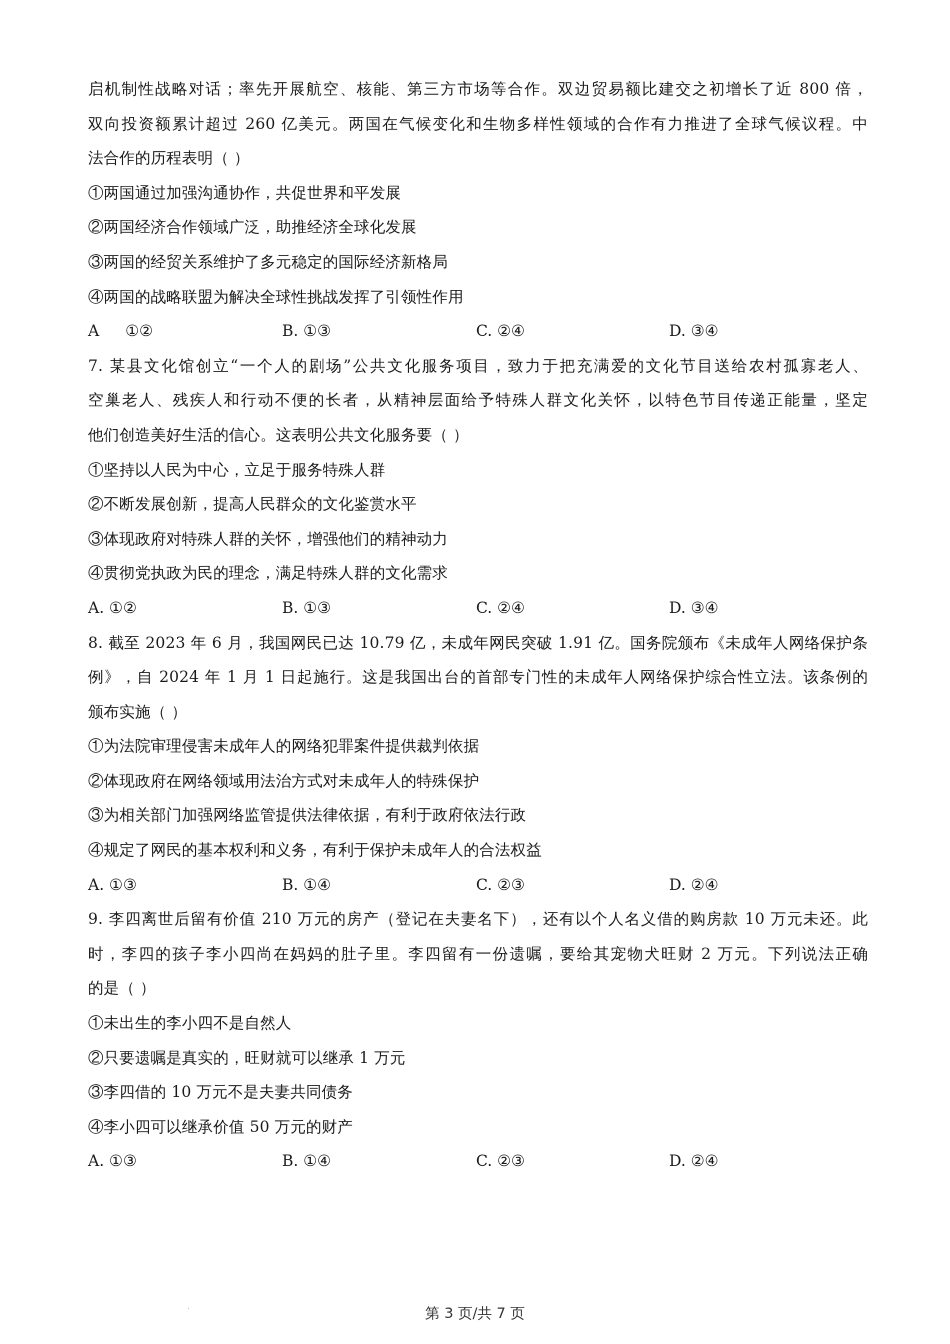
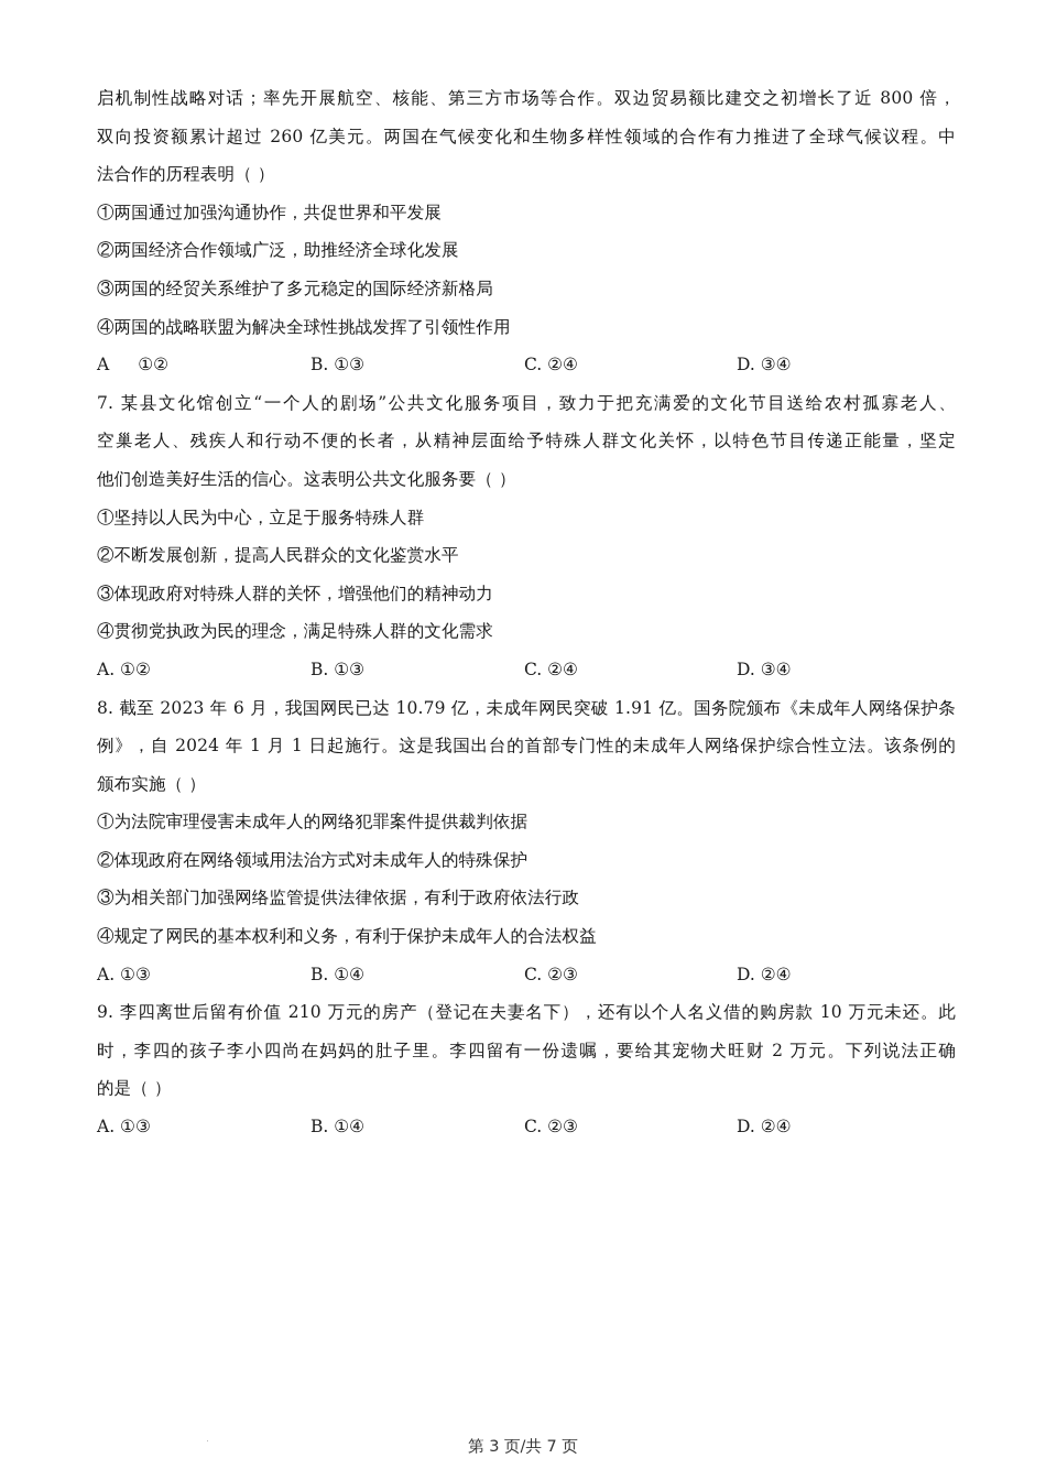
  启机制性战略对话；率先开展航空、核能、第三方市场等合作。双边贸易额比建交之初增长了近 800 倍，
  双向投资额累计超过 260 亿美元。两国在气候变化和生物多样性领域的合作有力推进了全球气候议程。中
  法合作的历程表明（ ）
  ①两国通过加强沟通协作，共促世界和平发展
  ②两国经济合作领域广泛，助推经济全球化发展
  ③两国的经贸关系维护了多元稳定的国际经济新格局
  ④两国的战略联盟为解决全球性挑战发挥了引领性作用
  A ①②
  B. ①③
  C. ②④
  D. ③④
  7. 某县文化馆创立“一个人的剧场”公共文化服务项目，致力于把充满爱的文化节目送给农村孤寡老人、
  空巢老人、残疾人和行动不便的长者，从精神层面给予特殊人群文化关怀，以特色节目传递正能量，坚定
  他们创造美好生活的信心。这表明公共文化服务要（ ）
  ①坚持以人民为中心，立足于服务特殊人群
  ②不断发展创新，提高人民群众的文化鉴赏水平
  ③体现政府对特殊人群的关怀，增强他们的精神动力
  ④贯彻党执政为民的理念，满足特殊人群的文化需求
  A. ①②
  B. ①③
  C. ②④
  D. ③④
  8. 截至 2023 年 6 月，我国网民已达 10.79 亿，未成年网民突破 1.91 亿。国务院颁布《未成年人网络保护条
  例》，自 2024 年 1 月 1 日起施行。这是我国出台的首部专门性的未成年人网络保护综合性立法。该条例的
  颁布实施（ ）
  ①为法院审理侵害未成年人的网络犯罪案件提供裁判依据
  ②体现政府在网络领域用法治方式对未成年人的特殊保护
  ③为相关部门加强网络监管提供法律依据，有利于政府依法行政
  ④规定了网民的基本权利和义务，有利于保护未成年人的合法权益
  A. ①③
  B. ①④
  C. ②③
  D. ②④
  9. 李四离世后留有价值 210 万元的房产（登记在夫妻名下），还有以个人名义借的购房款 10 万元未还。此
  时，李四的孩子李小四尚在妈妈的肚子里。李四留有一份遗嘱，要给其宠物犬旺财 2 万元。下列说法正确
  的是（ ）
- ①未出生的李小四不是自然人
- ②只要遗嘱是真实的，旺财就可以继承 1 万元
- ③李四借的 10 万元不是夫妻共同债务
- ④李小四可以继承价值 50 万元的财产
  A. ①③
  B. ①④
  C. ②③
  D. ②④
  第 3 页/共 7 页
